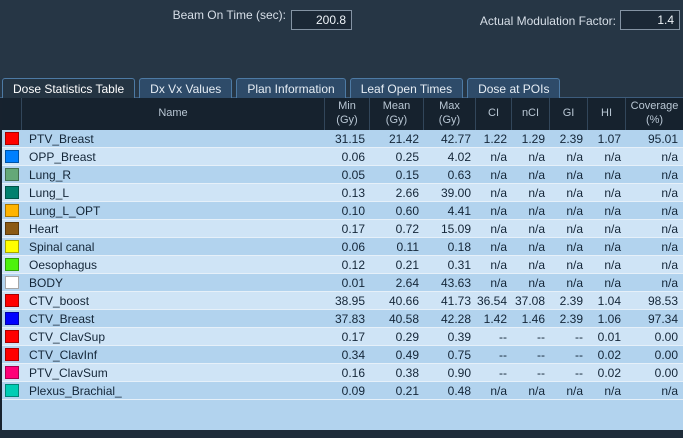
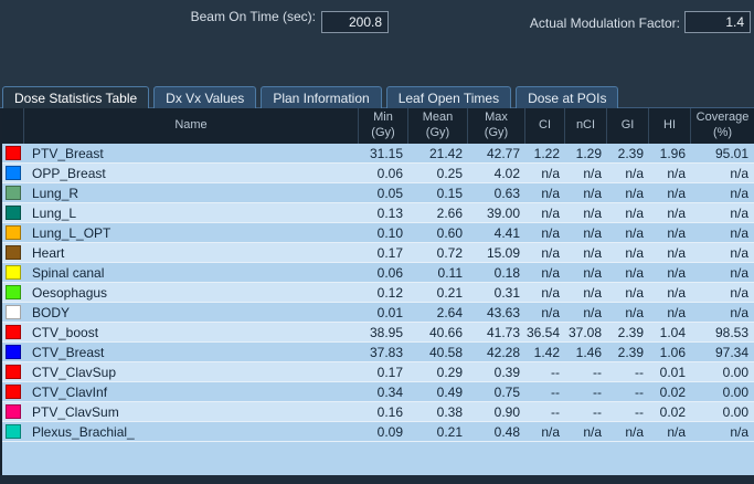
  Beam On Time (sec):
  200.8
  Actual Modulation Factor:
  1.4
  Dose Statistics Table
  Dx Vx Values
  Plan Information
  Leaf Open Times
  Dose at POIs
  Name
  Min
  (Gy)
  Mean
  (Gy)
  Max
  (Gy)
  CI
  nCI
  GI
  HI
  Coverage
  (%)
  PTV_Breast
  31.15
  21.42
  42.77
  1.22
  1.29
  2.39
- 1.07
+ 1.96
  95.01
  OPP_Breast
  0.06
  0.25
  4.02
  n/a
  n/a
  n/a
  n/a
  n/a
  Lung_R
  0.05
  0.15
  0.63
  n/a
  n/a
  n/a
  n/a
  n/a
  Lung_L
  0.13
  2.66
  39.00
  n/a
  n/a
  n/a
  n/a
  n/a
  Lung_L_OPT
  0.10
  0.60
  4.41
  n/a
  n/a
  n/a
  n/a
  n/a
  Heart
  0.17
  0.72
  15.09
  n/a
  n/a
  n/a
  n/a
  n/a
  Spinal canal
  0.06
  0.11
  0.18
  n/a
  n/a
  n/a
  n/a
  n/a
  Oesophagus
  0.12
  0.21
  0.31
  n/a
  n/a
  n/a
  n/a
  n/a
  BODY
  0.01
  2.64
  43.63
  n/a
  n/a
  n/a
  n/a
  n/a
  CTV_boost
  38.95
  40.66
  41.73
  36.54
  37.08
  2.39
  1.04
  98.53
  CTV_Breast
  37.83
  40.58
  42.28
  1.42
  1.46
  2.39
  1.06
  97.34
  CTV_ClavSup
  0.17
  0.29
  0.39
  --
  --
  --
  0.01
  0.00
  CTV_ClavInf
  0.34
  0.49
  0.75
  --
  --
  --
  0.02
  0.00
  PTV_ClavSum
  0.16
  0.38
  0.90
  --
  --
  --
  0.02
  0.00
  Plexus_Brachial_
  0.09
  0.21
  0.48
  n/a
  n/a
  n/a
  n/a
  n/a
